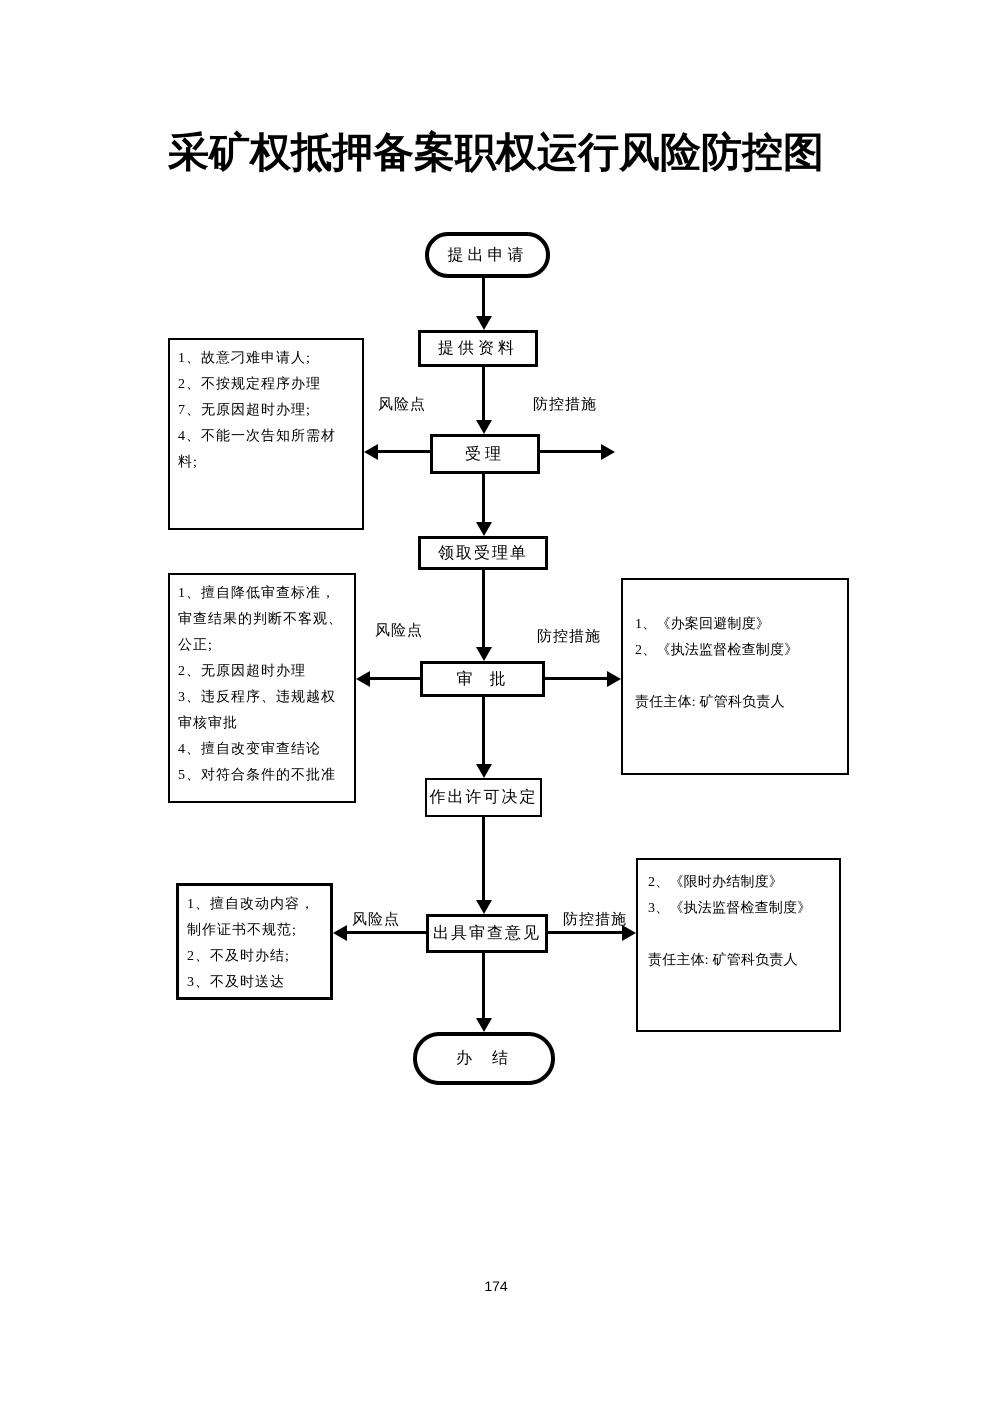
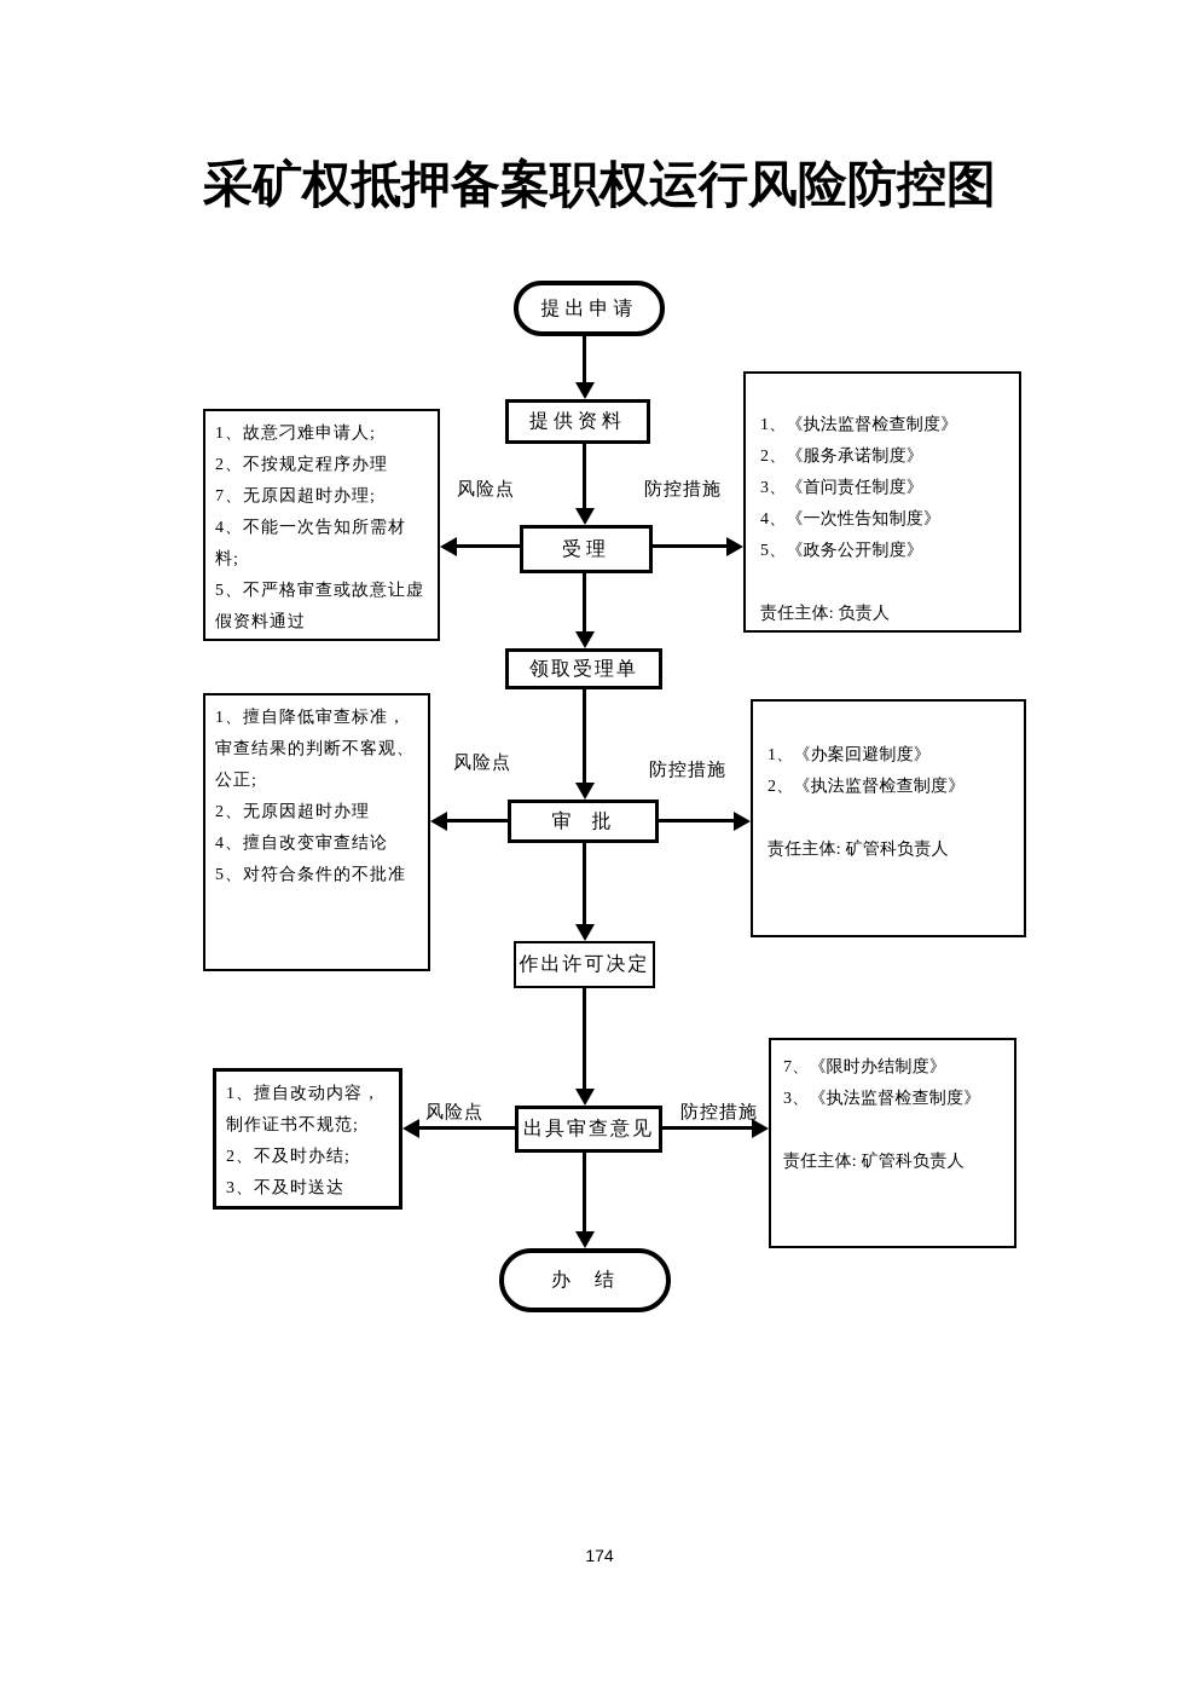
  采矿权抵押备案职权运行风险防控图
  提出申请
  提供资料
  受理
  领取受理单
  审 批
  作出许可决定
  出具审查意见
  办 结
  1、故意刁难申请人;
  2、不按规定程序办理
  7、无原因超时办理;
  4、不能一次告知所需材料;
+ 5、不严格审查或故意让虚假资料通过
+ 1、《执法监督检查制度》
+ 2、《服务承诺制度》
+ 3、《首问责任制度》
+ 4、《一次性告知制度》
+ 5、《政务公开制度》
+ 责任主体: 负责人
  1、擅自降低审查标准，审查结果的判断不客观、公正;
  2、无原因超时办理
- 3、违反程序、违规越权审核审批
  4、擅自改变审查结论
  5、对符合条件的不批准
  1、《办案回避制度》
  2、《执法监督检查制度》
  责任主体: 矿管科负责人
  1、擅自改动内容，制作证书不规范;
  2、不及时办结;
  3、不及时送达
- 2、《限时办结制度》
+ 7、《限时办结制度》
  3、《执法监督检查制度》
  责任主体: 矿管科负责人
  风险点
  防控措施
  风险点
  防控措施
  风险点
  防控措施
  174
